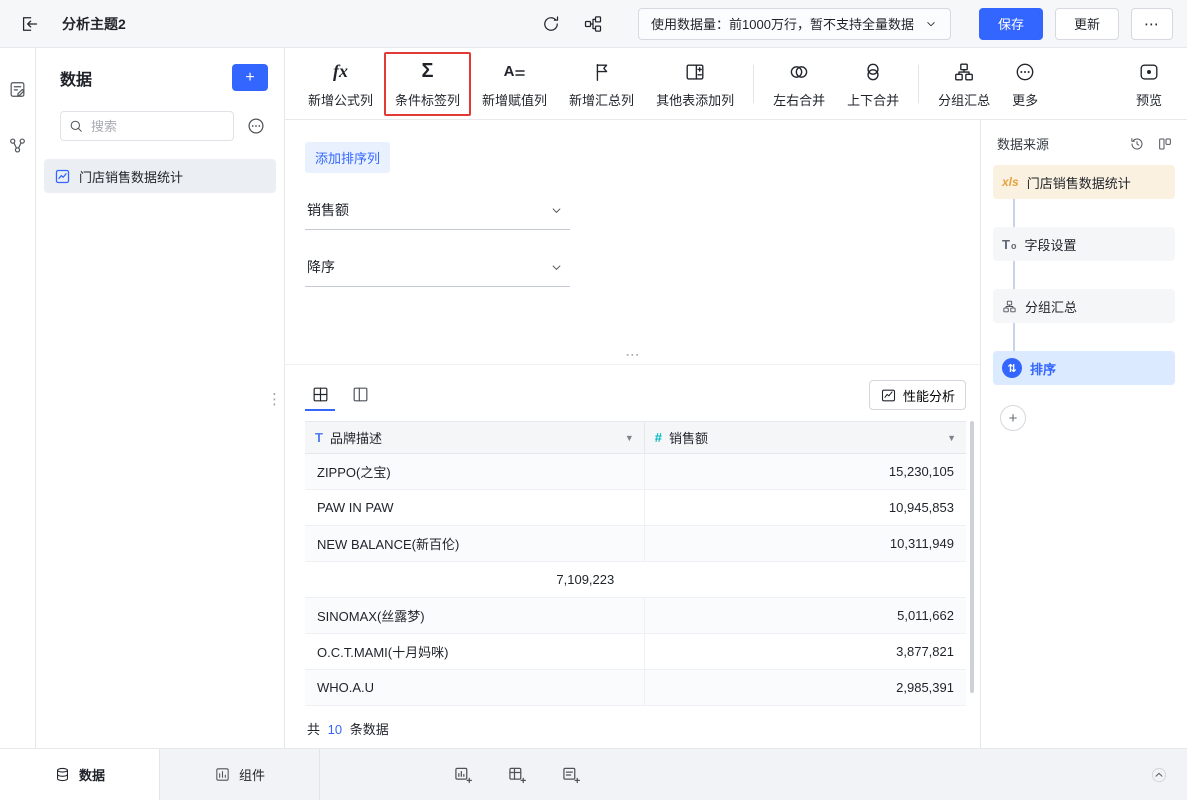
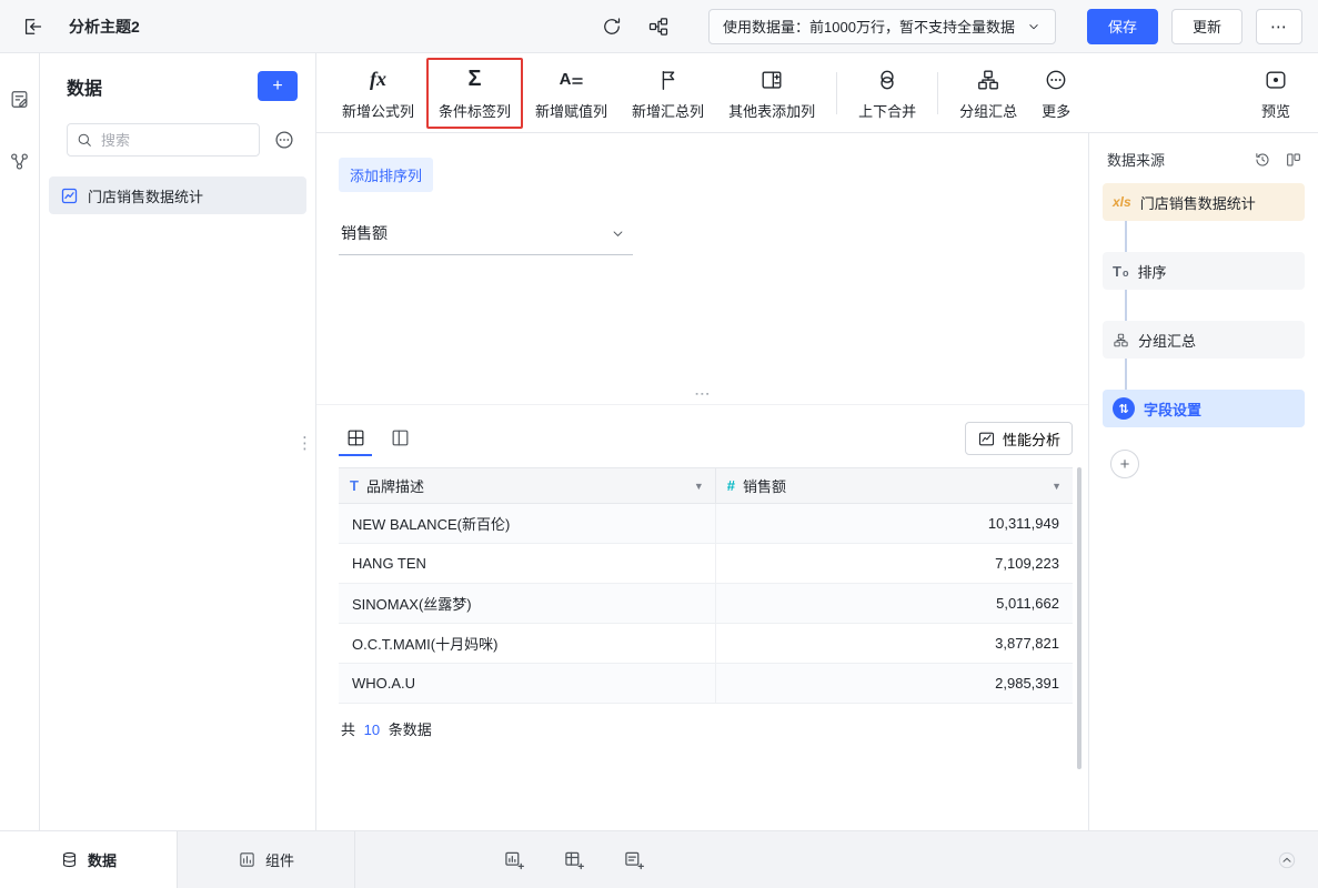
  分析主题2
  使用数据量：前1000万行，暂不支持全量数据
  保存
  更新
  ⋯
  数据
  +
  搜索
  门店销售数据统计
  ⋮
  fx
  新增公式列
  Σ
  条件标签列
  A
  新增赋值列
  新增汇总列
  其他表添加列
- 左右合并
  上下合并
  分组汇总
  更多
  预览
  添加排序列
  销售额
- 降序
  性能分析
  T
  品牌描述
  ▼
  #
  销售额
  ▼
- ZIPPO(之宝)
- 15,230,105
- PAW IN PAW
- 10,945,853
  NEW BALANCE(新百伦)
  10,311,949
+ HANG TEN
  7,109,223
  SINOMAX(丝露梦)
  5,011,662
  O.C.T.MAMI(十月妈咪)
  3,877,821
  WHO.A.U
  2,985,391
  共 10 条数据
  数据来源
  xls
  门店销售数据统计
  T
  o
- 字段设置
+ 排序
  分组汇总
  ⇅
- 排序
+ 字段设置
  +
  数据
  组件
